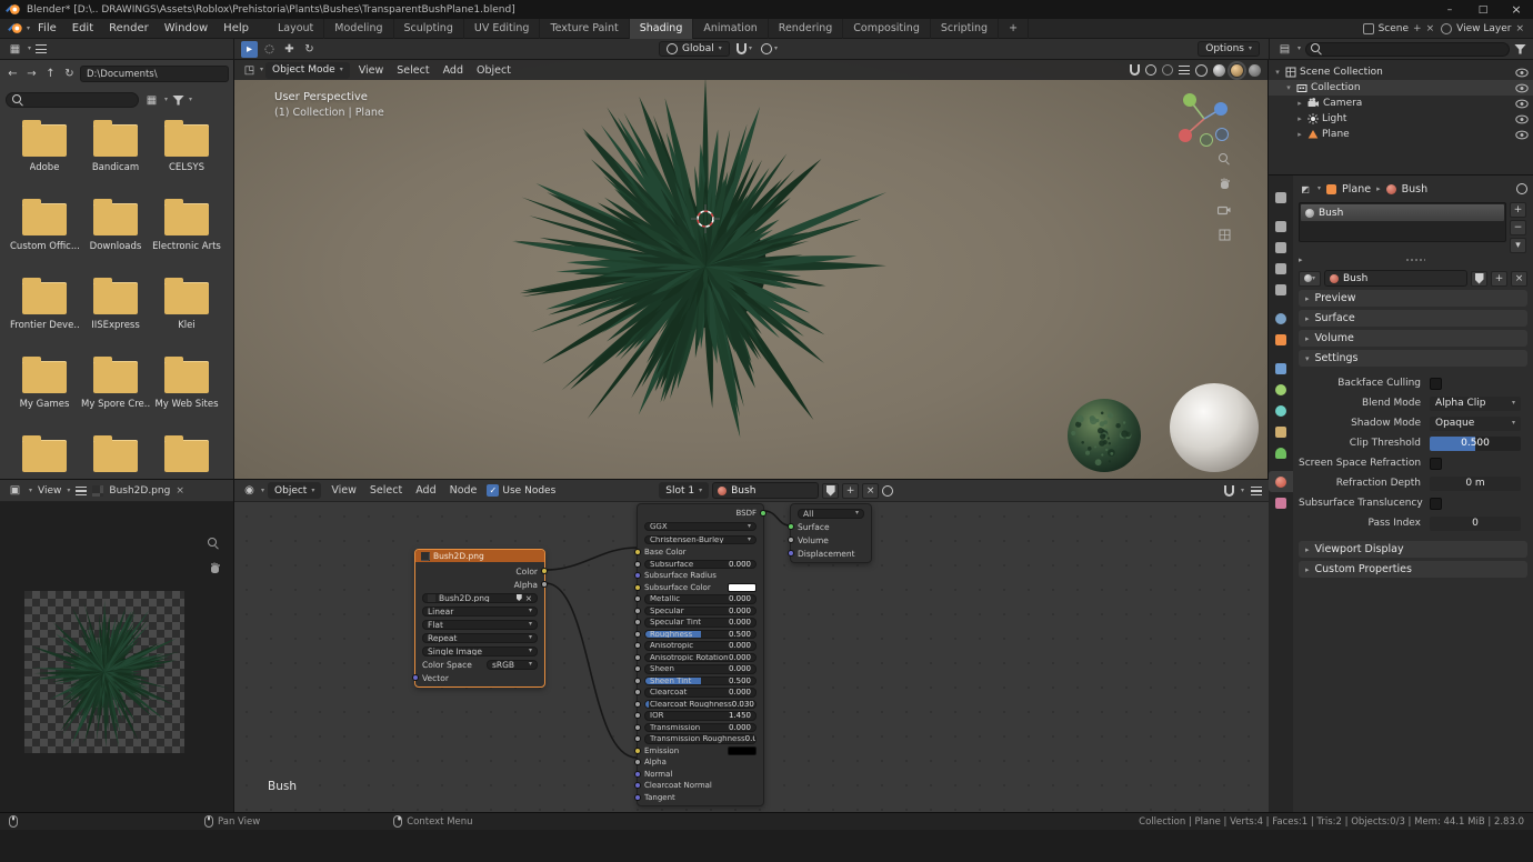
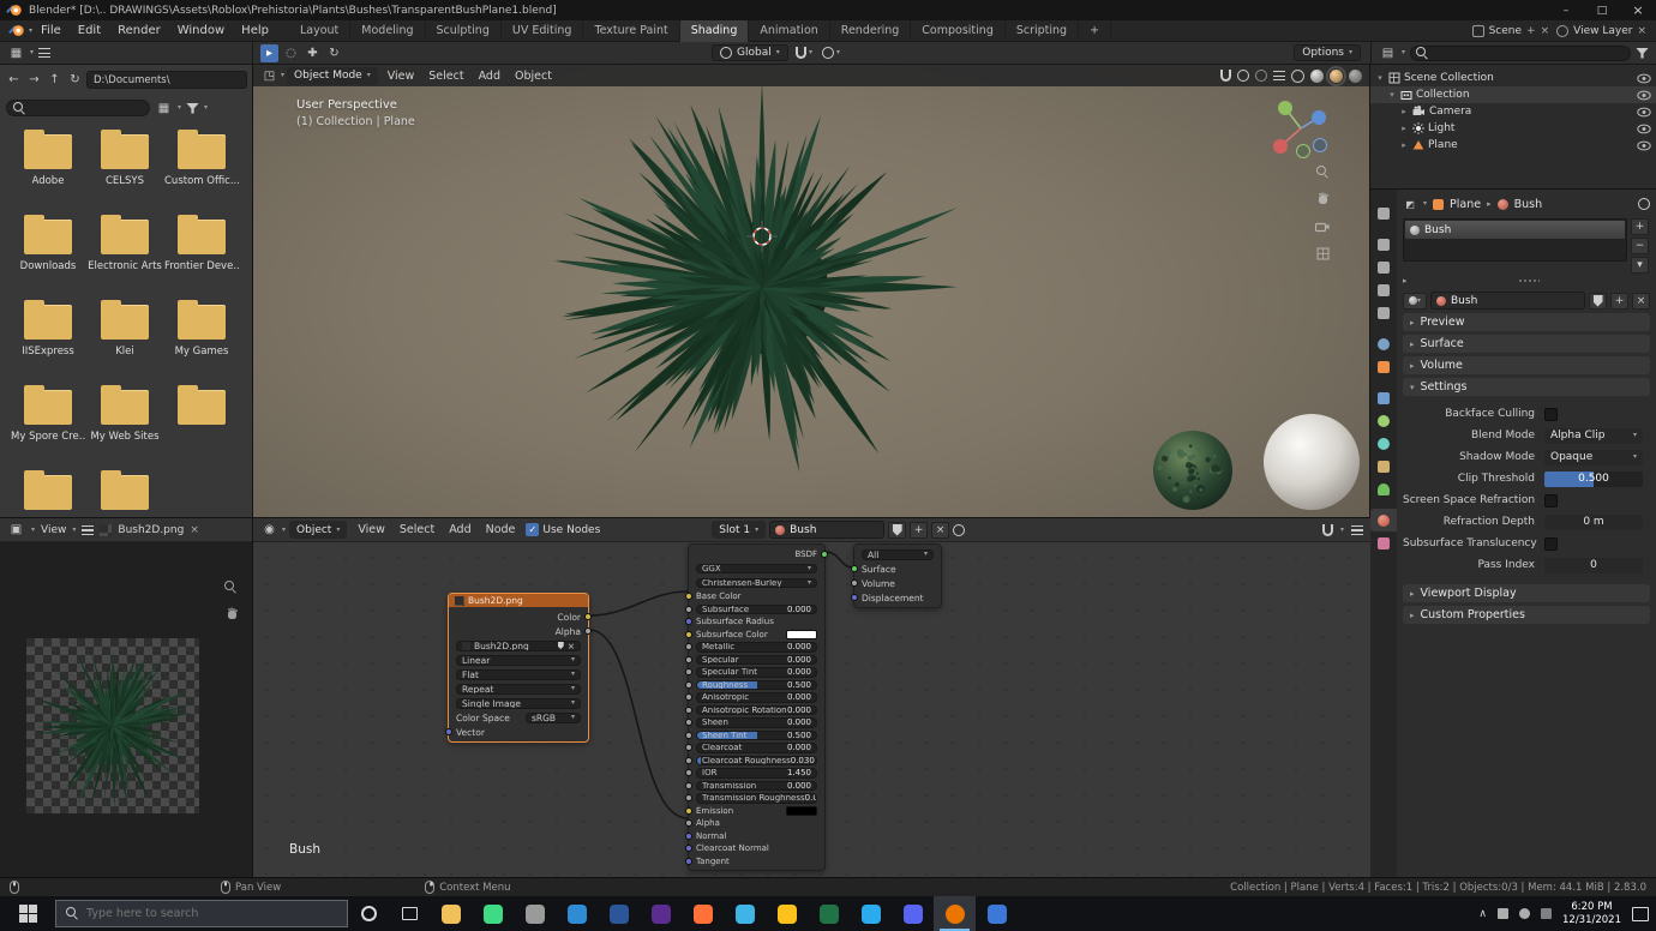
  Blender* [D:\.. DRAWINGS\Assets\Roblox\Prehistoria\Plants\Bushes\TransparentBushPlane1.blend]
  –
  □
  ×
  File
  Edit
  Render
  Window
  Help
  Layout
  Modeling
  Sculpting
  UV Editing
  Texture Paint
  Shading
  Animation
  Rendering
  Compositing
  Scripting
  +
  Scene
  +
  ×
  View Layer
  ×
  ▦
  ▸
  ◌
  ✚
  ↻
  Global
  Options
  ▤
  ←
  →
  ↑
  ↻
  D:\Documents\
  ▦
  Adobe
- Bandicam
  CELSYS
  Custom Offic...
  Downloads
  Electronic Arts
  Frontier Deve..
  IISExpress
  Klei
  My Games
  My Spore Cre..
  My Web Sites
  ◳
  Object Mode
  View
  Select
  Add
  Object
  User Perspective
  (1) Collection | Plane
  ▾
  Scene Collection
  ▾
  Collection
  ▸
  Camera
  ▸
  Light
  ▸
  Plane
  ◩
  Plane
  ▸
  Bush
  Bush
  +
  −
  ▾
  ▸
  Bush
  +
  ×
  ▸
  Preview
  ▸
  Surface
  ▸
  Volume
  ▾
  Settings
  Backface Culling
  Blend Mode
  Alpha Clip
  Shadow Mode
  Opaque
  Clip Threshold
  0.500
  Screen Space Refraction
  Refraction Depth
  0 m
  Subsurface Translucency
  Pass Index
  0
  ▸
  Viewport Display
  ▸
  Custom Properties
  ▣
  View
  Bush2D.png
  ×
  ◉
  Object
  View
  Select
  Add
  Node
  ✓
  Use Nodes
  Slot 1
  Bush
  +
  ×
  Bush2D.png
  Color
  Alpha
  Bush2D.png
  ×
  Linear
  Flat
  Repeat
  Single Image
  Color Space
  sRGB
  Vector
  BSDF
  GGX
  Christensen-Burley
  Base Color
  Subsurface
  0.000
  Subsurface Radius
  Subsurface Color
  Metallic
  0.000
  Specular
  0.000
  Specular Tint
  0.000
  Roughness
  0.500
  Anisotropic
  0.000
  Anisotropic Rotation
  0.000
  Sheen
  0.000
  Sheen Tint
  0.500
  Clearcoat
  0.000
  Clearcoat Roughness
  0.030
  IOR
  1.450
  Transmission
  0.000
  Transmission Roughness
  Emission
  Alpha
  Normal
  Clearcoat Normal
  Tangent
  All
  Surface
  Volume
  Displacement
  Bush
  Pan View
  Context Menu
  Collection | Plane | Verts:4 | Faces:1 | Tris:2 | Objects:0/3 | Mem: 44.1 MiB | 2.83.0
+ Type here to search
+ ∧
+ 6:20 PM
+ 12/31/2021
